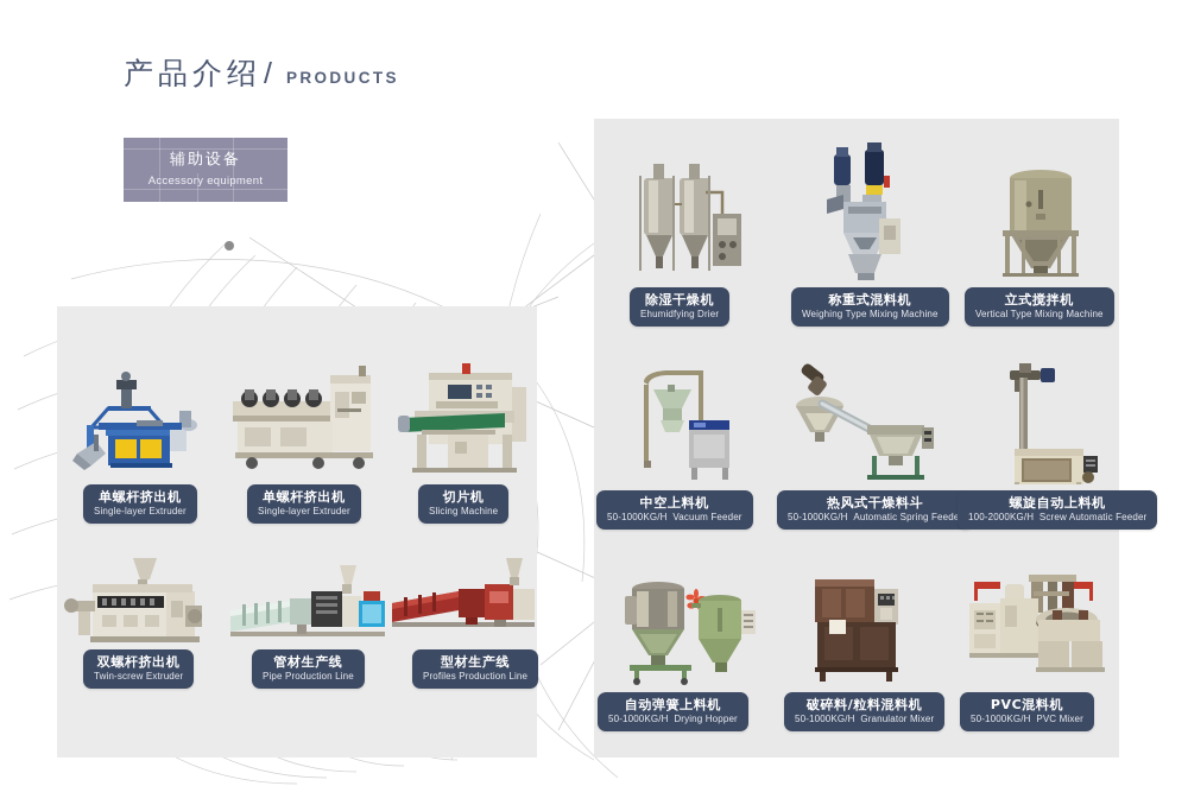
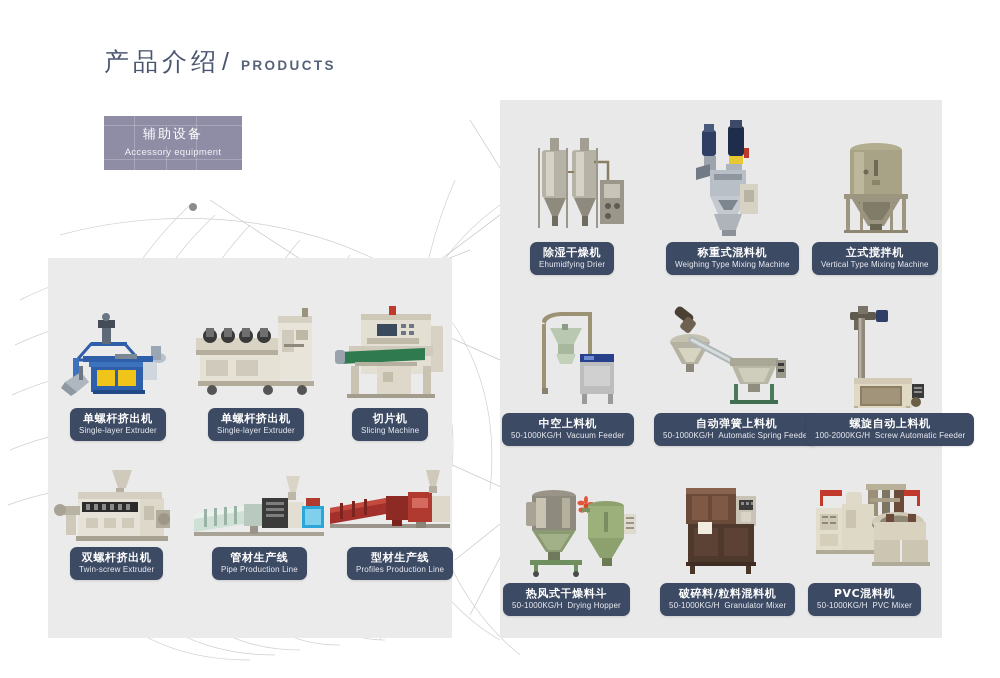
  产品介绍
  /
  PRODUCTS
  辅助设备
  Accessory equipment
  单螺杆挤出机
  Single-layer Extruder
  单螺杆挤出机
  Single-layer Extruder
  切片机
  Slicing Machine
  双螺杆挤出机
  Twin-screw Extruder
  管材生产线
  Pipe Production Line
  型材生产线
  Profiles Production Line
  除湿干燥机
  Ehumidfying Drier
  称重式混料机
  Weighing Type Mixing Machine
  立式搅拌机
  Vertical Type Mixing Machine
  中空上料机
  50-1000KG/H Vacuum Feeder
- 热风式干燥料斗
+ 自动弹簧上料机
  50-1000KG/H Automatic Spring Feed
  螺旋自动上料机
  100-2000KG/H Screw Automatic Feeder
- 自动弹簧上料机
+ 热风式干燥料斗
  50-1000KG/H Drying Hopper
  破碎料/粒料混料机
  50-1000KG/H Granulator Mixer
  PVC混料机
  50-1000KG/H PVC Mixer
